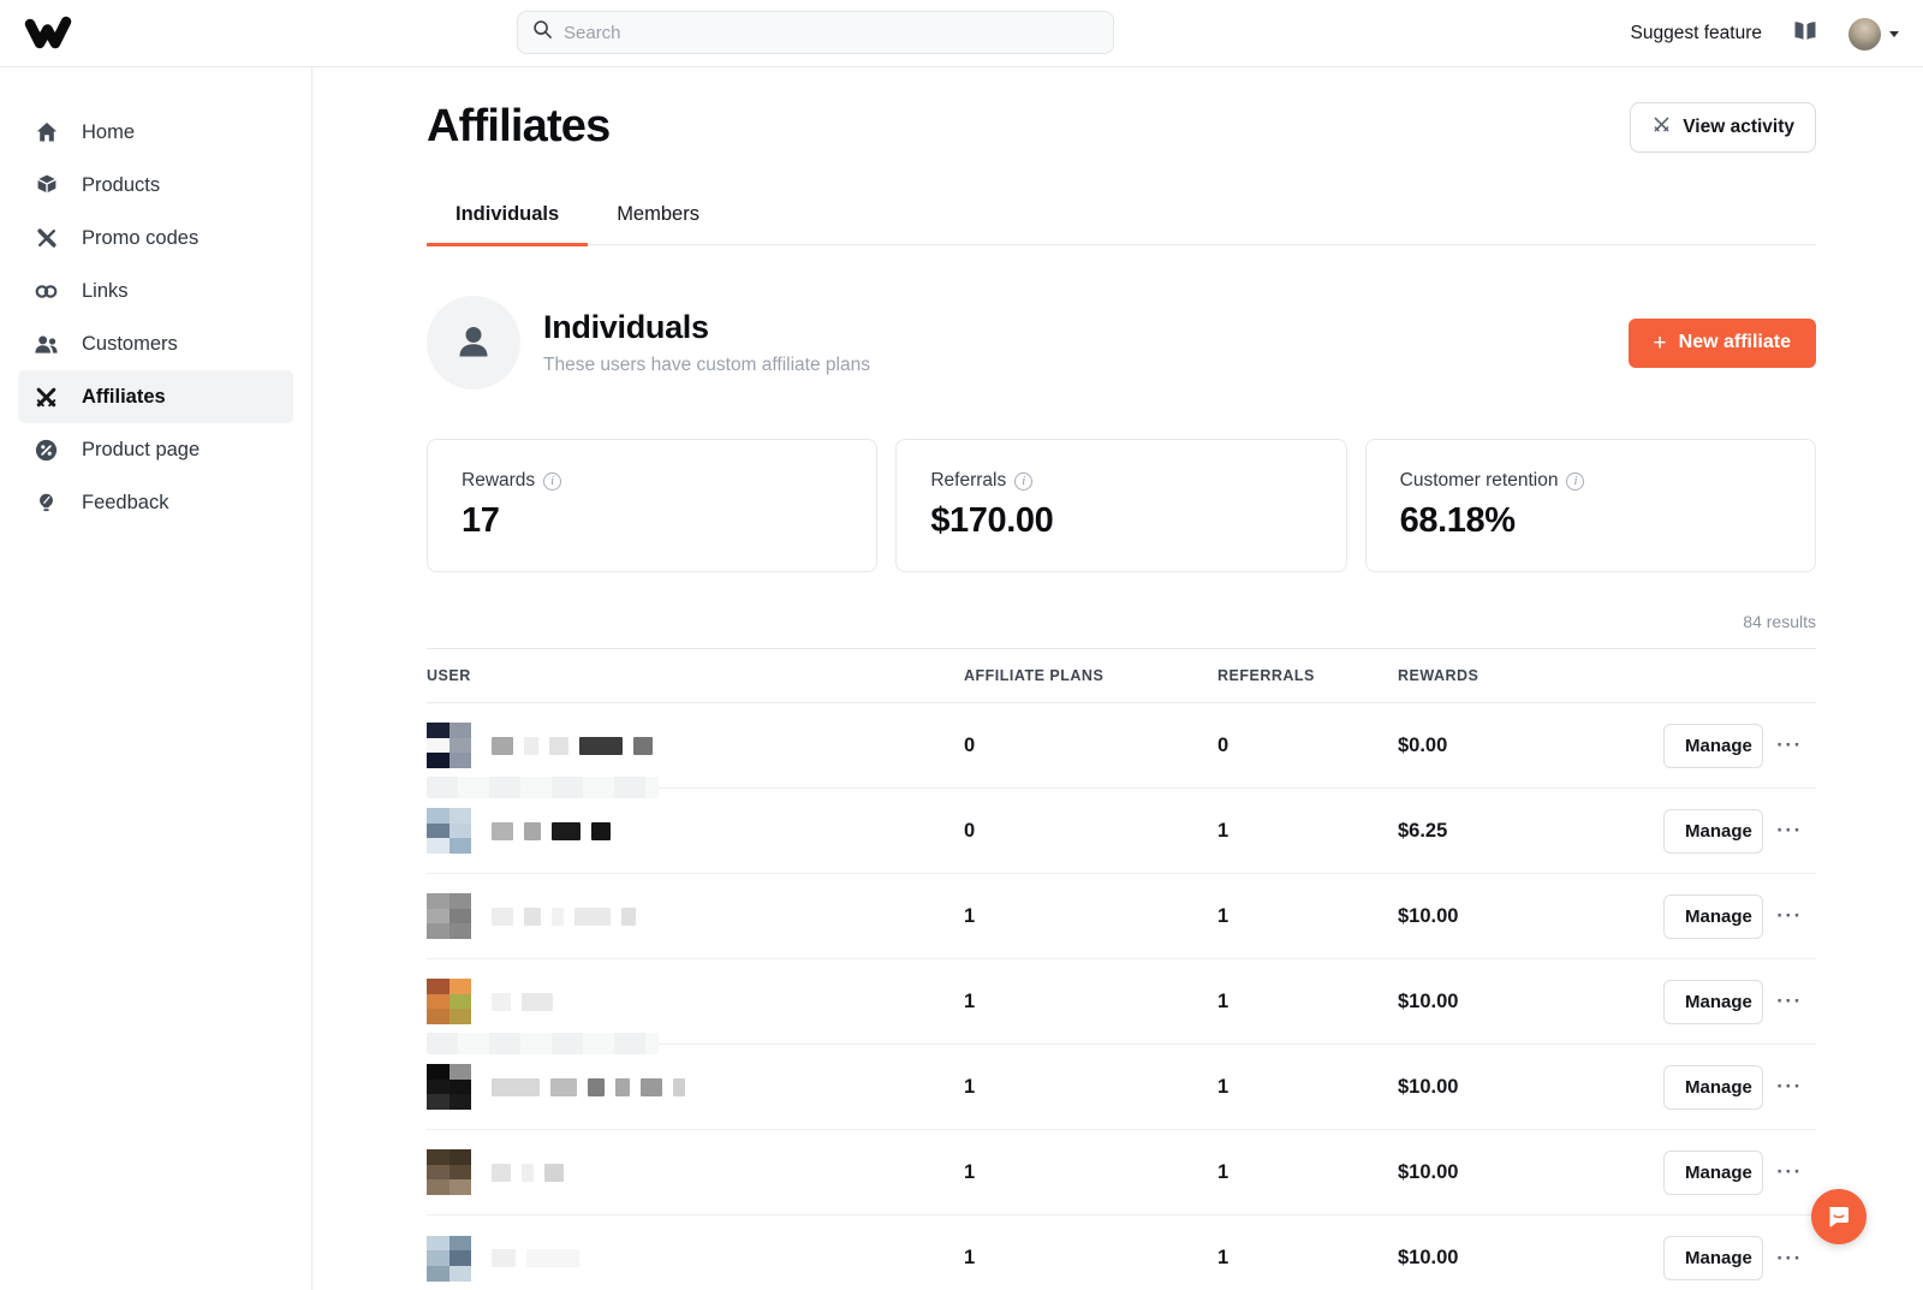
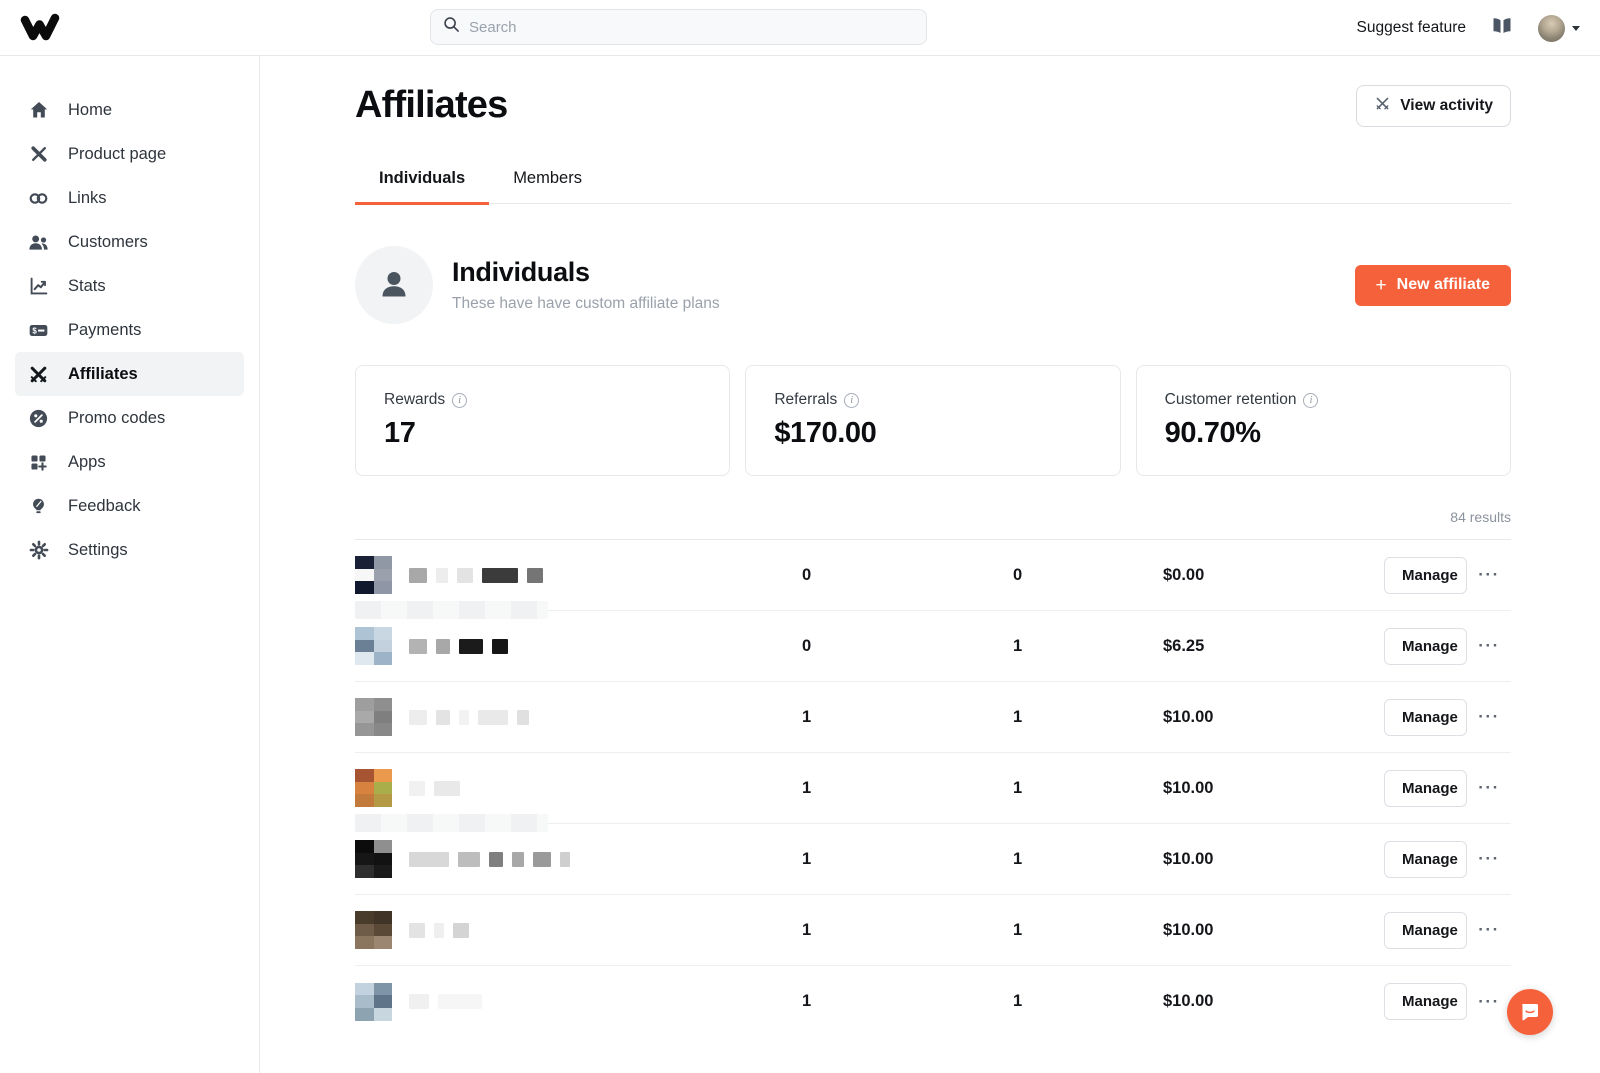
  Search
  Suggest feature
  Home
- Products
- Promo codes
+ Product page
  Links
  Customers
+ Stats
+ $
+ Payments
  Affiliates
- Product page
+ Promo codes
+ Apps
  Feedback
+ Settings
  Affiliates
  View activity
  Individuals
  Members
  Individuals
- These users have custom affiliate plans
+ These have have custom affiliate plans
  +
  New affiliate
  Rewards
  i
  17
  Referrals
  i
  $170.00
  Customer retention
  i
- 68.18%
+ 90.70%
  84 results
- USER
- AFFILIATE PLANS
- REFERRALS
- REWARDS
  0
  0
  $0.00
  Manage
  ···
  0
  1
  $6.25
  Manage
  ···
  1
  1
  $10.00
  Manage
  ···
  1
  1
  $10.00
  Manage
  ···
  1
  1
  $10.00
  Manage
  ···
  1
  1
  $10.00
  Manage
  ···
  1
  1
  $10.00
  Manage
  ···
